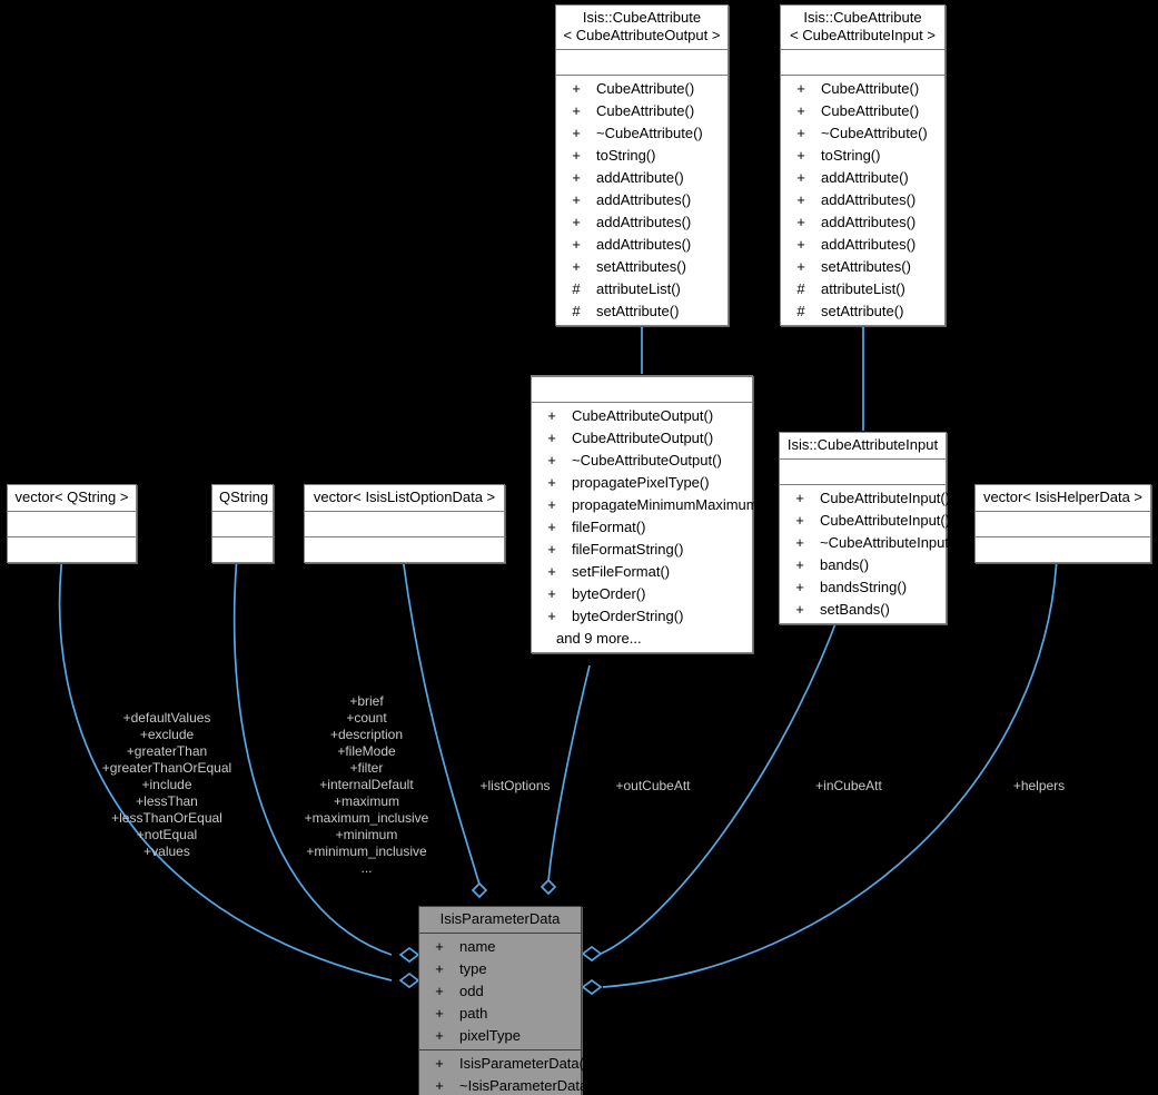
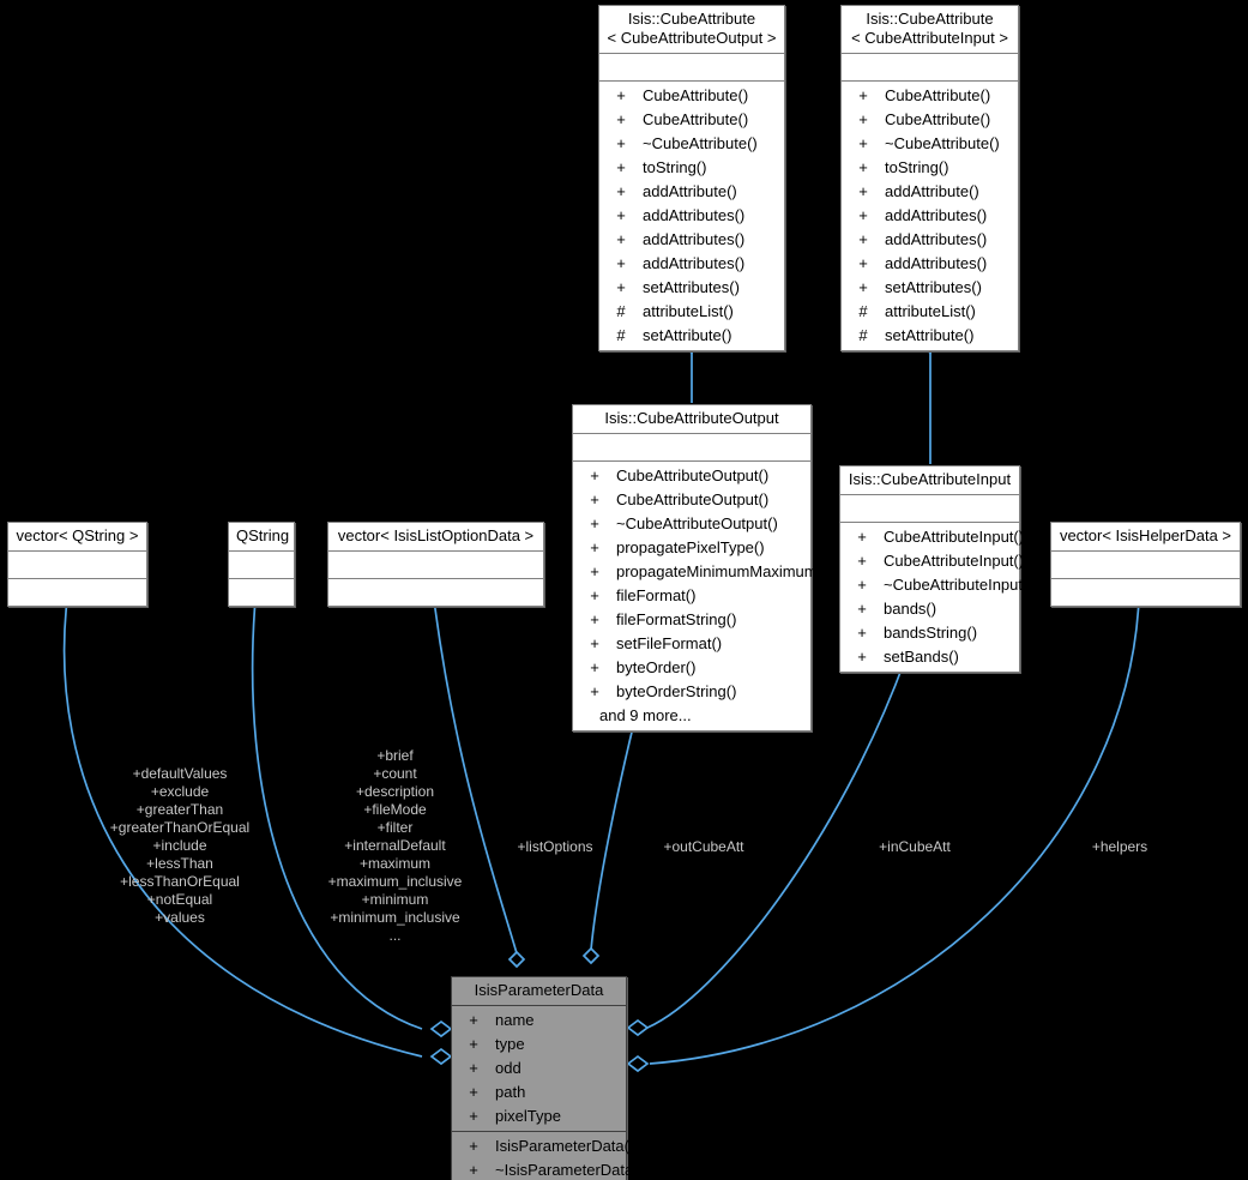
  Isis::CubeAttribute
  < CubeAttributeOutput >
  +
  CubeAttribute()
  +
  CubeAttribute()
  +
  ~CubeAttribute()
  +
  toString()
  +
  addAttribute()
  +
  addAttributes()
  +
  addAttributes()
  +
  addAttributes()
  +
  setAttributes()
  #
  attributeList()
  #
  setAttribute()
  Isis::CubeAttribute
  < CubeAttributeInput >
  +
  CubeAttribute()
  +
  CubeAttribute()
  +
  ~CubeAttribute()
  +
  toString()
  +
  addAttribute()
  +
  addAttributes()
  +
  addAttributes()
  +
  addAttributes()
  +
  setAttributes()
  #
  attributeList()
  #
  setAttribute()
+ Isis::CubeAttributeOutput
  +
  CubeAttributeOutput()
  +
  CubeAttributeOutput()
  +
  ~CubeAttributeOutput()
  +
  propagatePixelType()
  +
  propagateMinimumMaximum()
  +
  fileFormat()
  +
  fileFormatString()
  +
  setFileFormat()
  +
  byteOrder()
  +
  byteOrderString()
  and 9 more...
  Isis::CubeAttributeInput
  +
  CubeAttributeInput()
  +
  CubeAttributeInput()
  +
  ~CubeAttributeInput()
  +
  bands()
  +
  bandsString()
  +
  setBands()
  vector< QString >
  QString
  vector< IsisListOptionData >
  vector< IsisHelperData >
  IsisParameterData
  +
  name
  +
  type
  +
  odd
  +
  path
  +
  pixelType
  +
  IsisParameterData()
  +
  ~IsisParameterData()
  +defaultValues
  +exclude
  +greaterThan
  +greaterThanOrEqual
  +include
  +lessThan
  +lessThanOrEqual
  +notEqual
  +values
  +brief
  +count
  +description
  +fileMode
  +filter
  +internalDefault
  +maximum
  +maximum_inclusive
  +minimum
  +minimum_inclusive
  ...
  +listOptions
  +outCubeAtt
  +inCubeAtt
  +helpers
